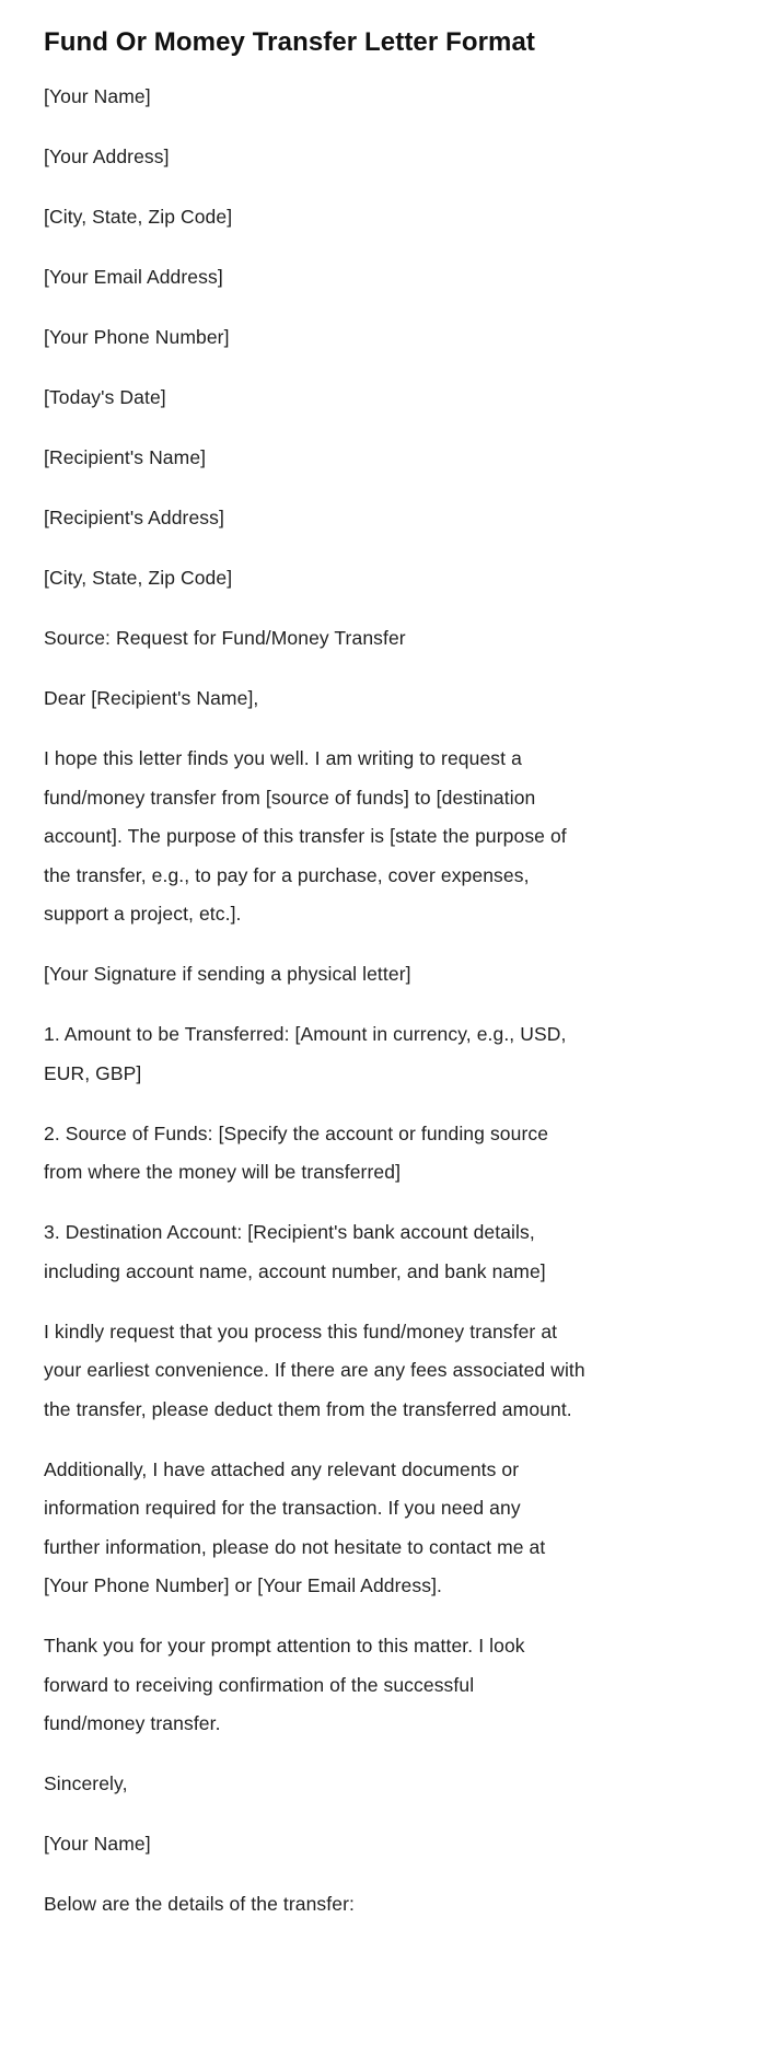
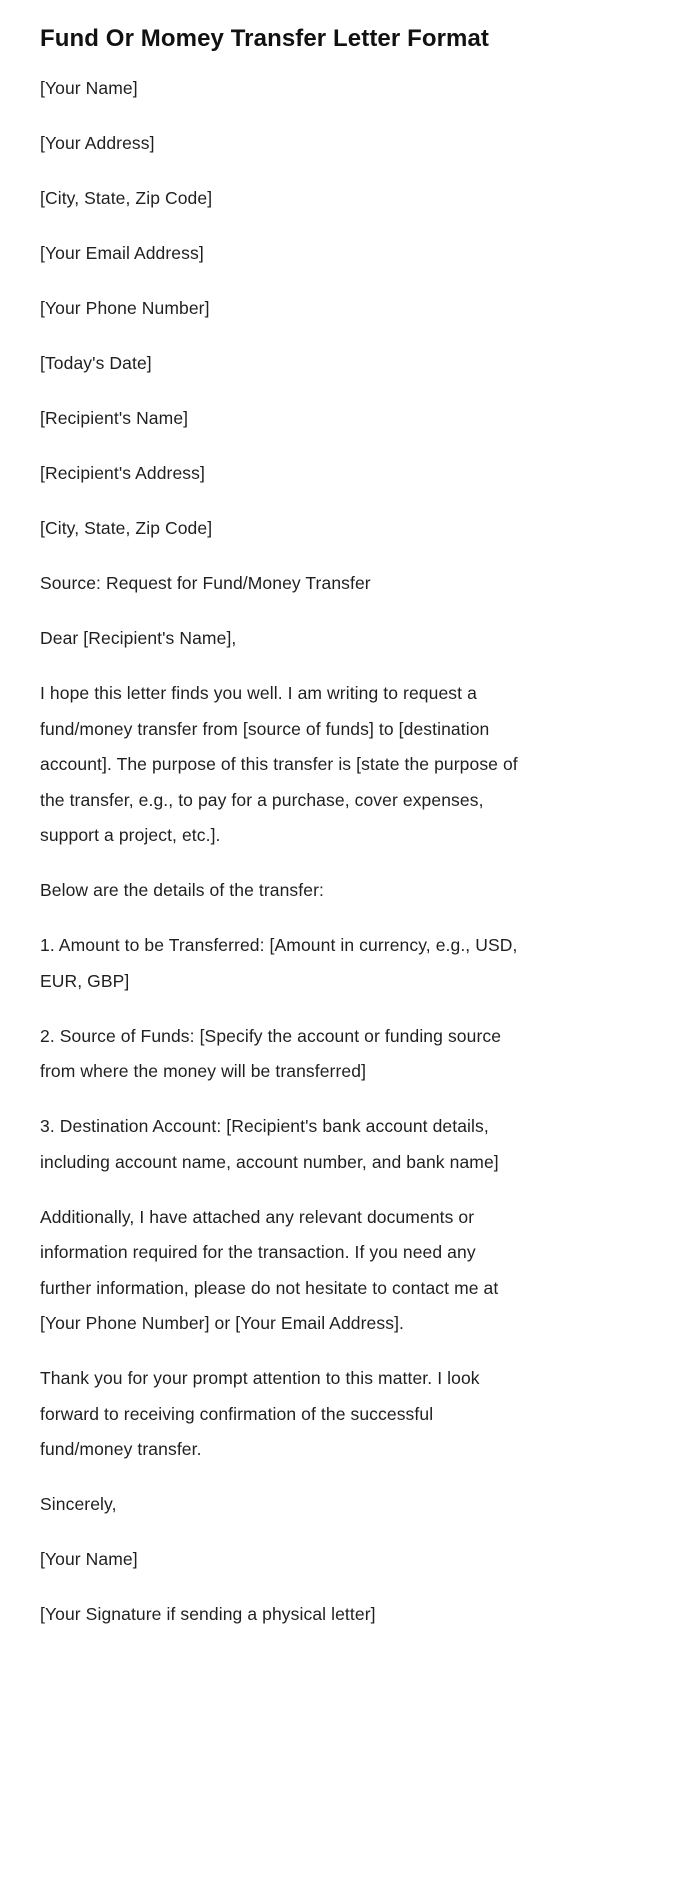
  Fund Or Momey Transfer Letter Format
  [Your Name]
  [Your Address]
  [City, State, Zip Code]
  [Your Email Address]
  [Your Phone Number]
  [Today's Date]
  [Recipient's Name]
  [Recipient's Address]
  [City, State, Zip Code]
  Source: Request for Fund/Money Transfer
  Dear [Recipient's Name],
  I hope this letter finds you well. I am writing to request a
  fund/money transfer from [source of funds] to [destination
  account]. The purpose of this transfer is [state the purpose of
  the transfer, e.g., to pay for a purchase, cover expenses,
  support a project, etc.].
- [Your Signature if sending a physical letter]
+ Below are the details of the transfer:
  1. Amount to be Transferred: [Amount in currency, e.g., USD,
  EUR, GBP]
  2. Source of Funds: [Specify the account or funding source
  from where the money will be transferred]
  3. Destination Account: [Recipient's bank account details,
  including account name, account number, and bank name]
- I kindly request that you process this fund/money transfer at
- your earliest convenience. If there are any fees associated with
- the transfer, please deduct them from the transferred amount.
  Additionally, I have attached any relevant documents or
  information required for the transaction. If you need any
  further information, please do not hesitate to contact me at
  [Your Phone Number] or [Your Email Address].
  Thank you for your prompt attention to this matter. I look
  forward to receiving confirmation of the successful
  fund/money transfer.
  Sincerely,
  [Your Name]
- Below are the details of the transfer:
+ [Your Signature if sending a physical letter]
